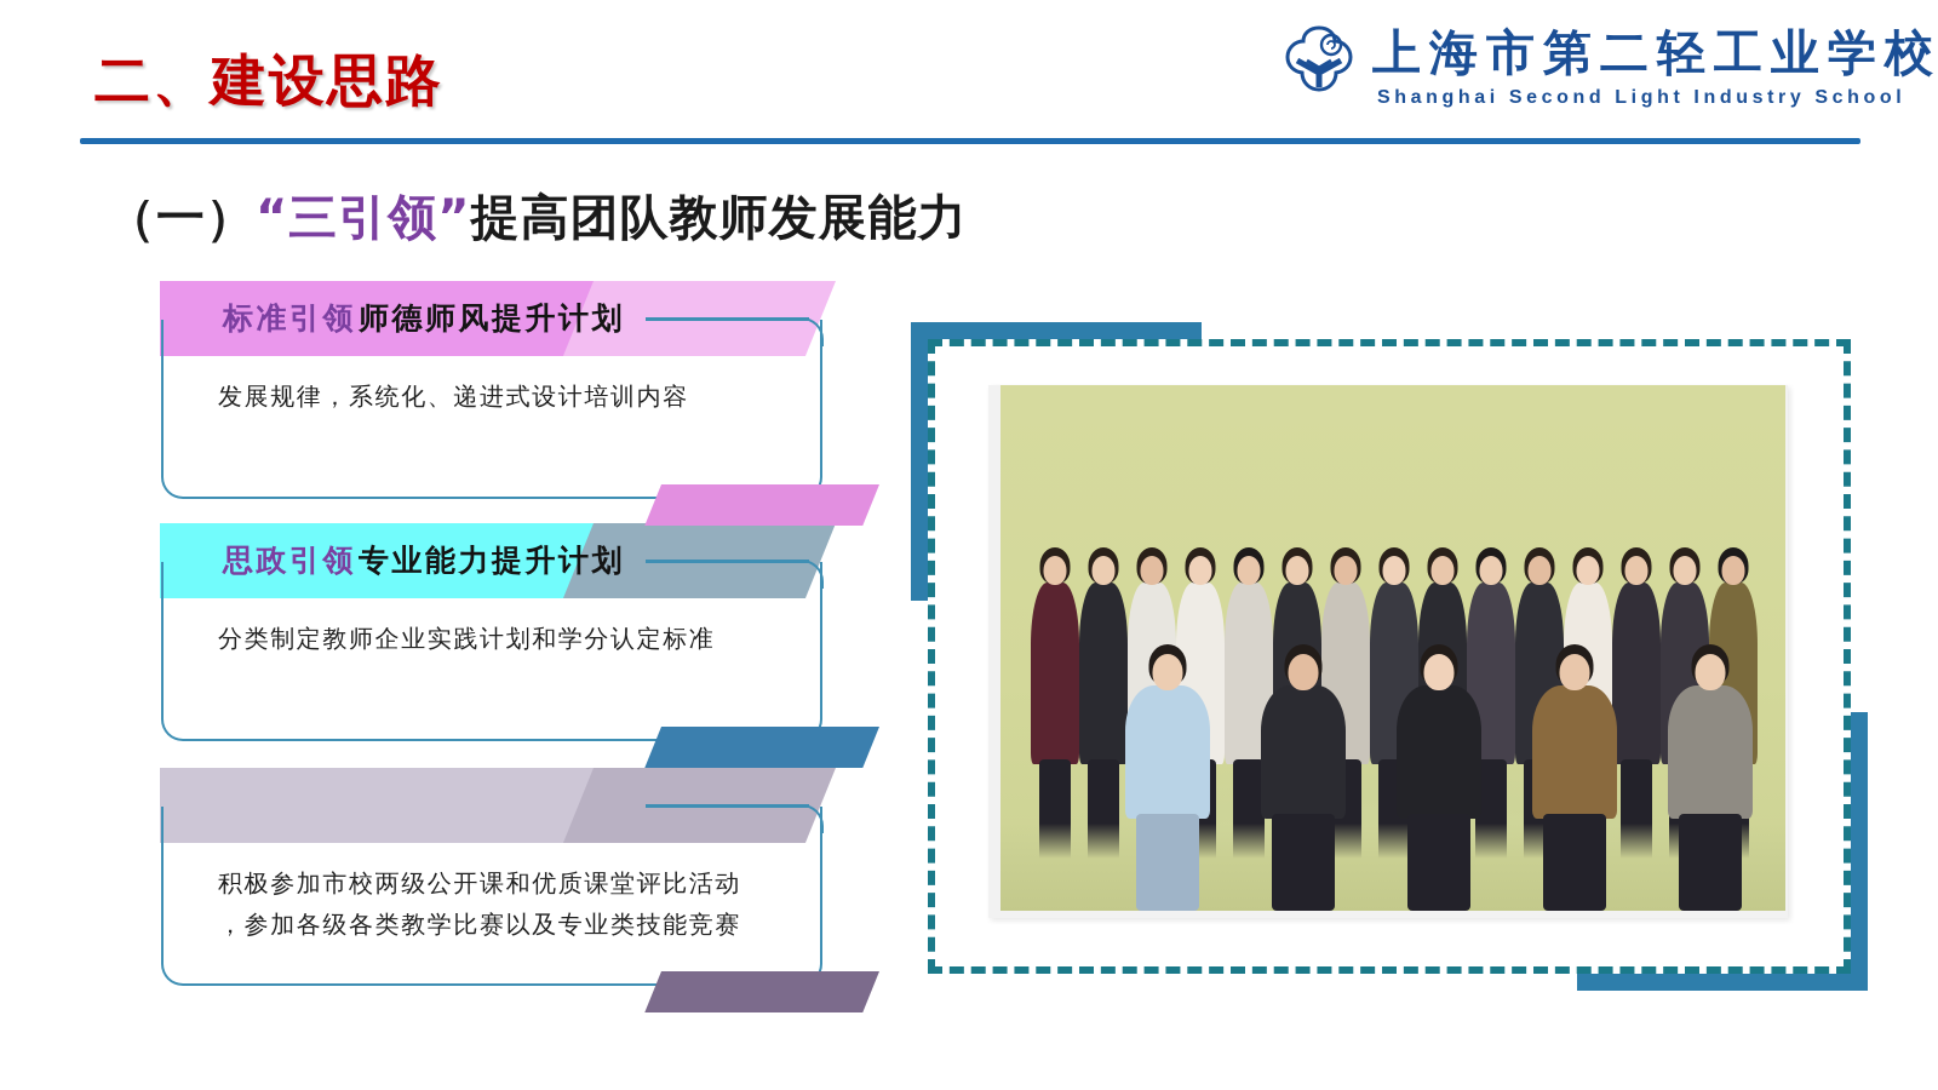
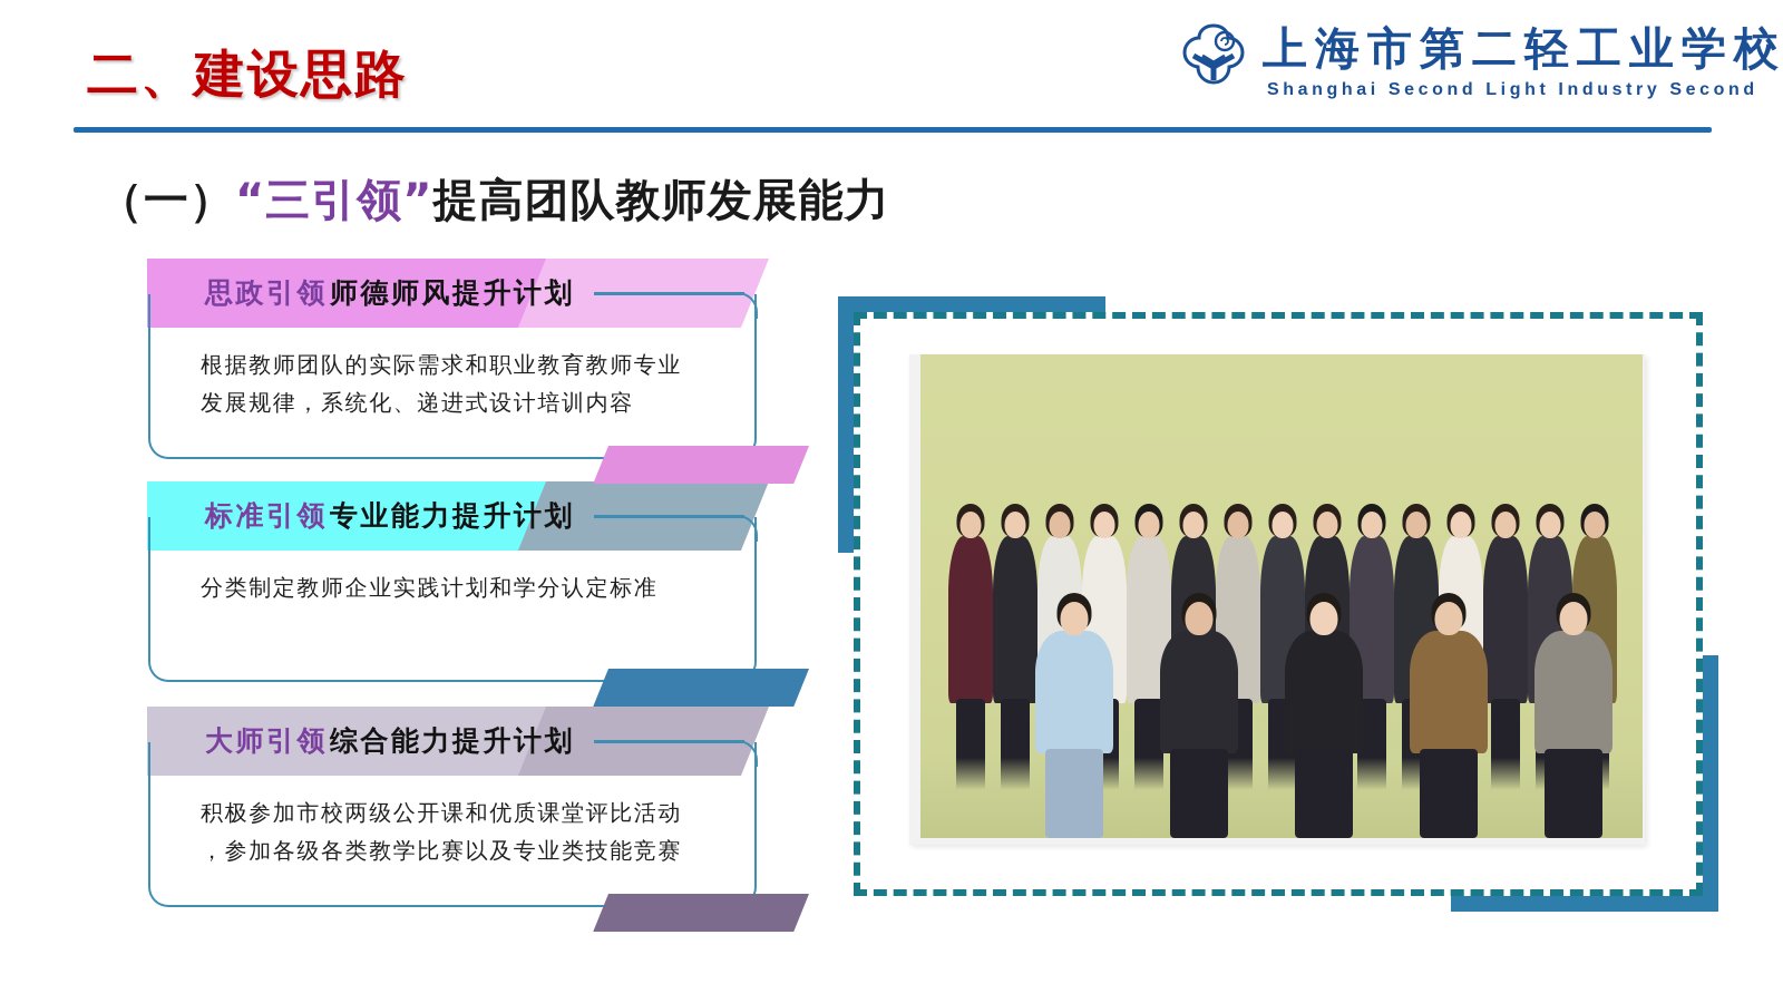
  二、建设思路
  上海市第二轻工业学校
- Shanghai Second Light Industry School
+ Shanghai Second Light Industry Second
  （一）“三引领”提高团队教师发展能力
- 标准引领
+ 思政引领
  师德师风提升计划
+ 根据教师团队的实际需求和职业教育教师专业
  发展规律，系统化、递进式设计培训内容
- 思政引领
+ 标准引领
  专业能力提升计划
  分类制定教师企业实践计划和学分认定标准
+ 大师引领
+ 综合能力提升计划
  积极参加市校两级公开课和优质课堂评比活动
  ，参加各级各类教学比赛以及专业类技能竞赛
